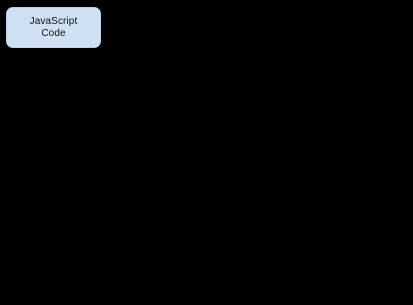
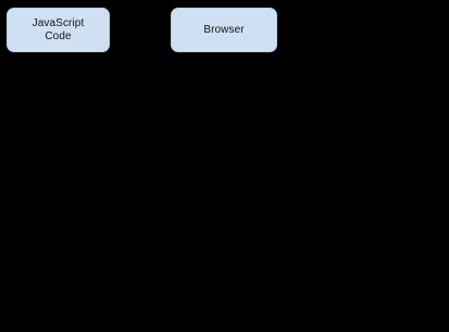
  JavaScript
  Code
+ Browser
